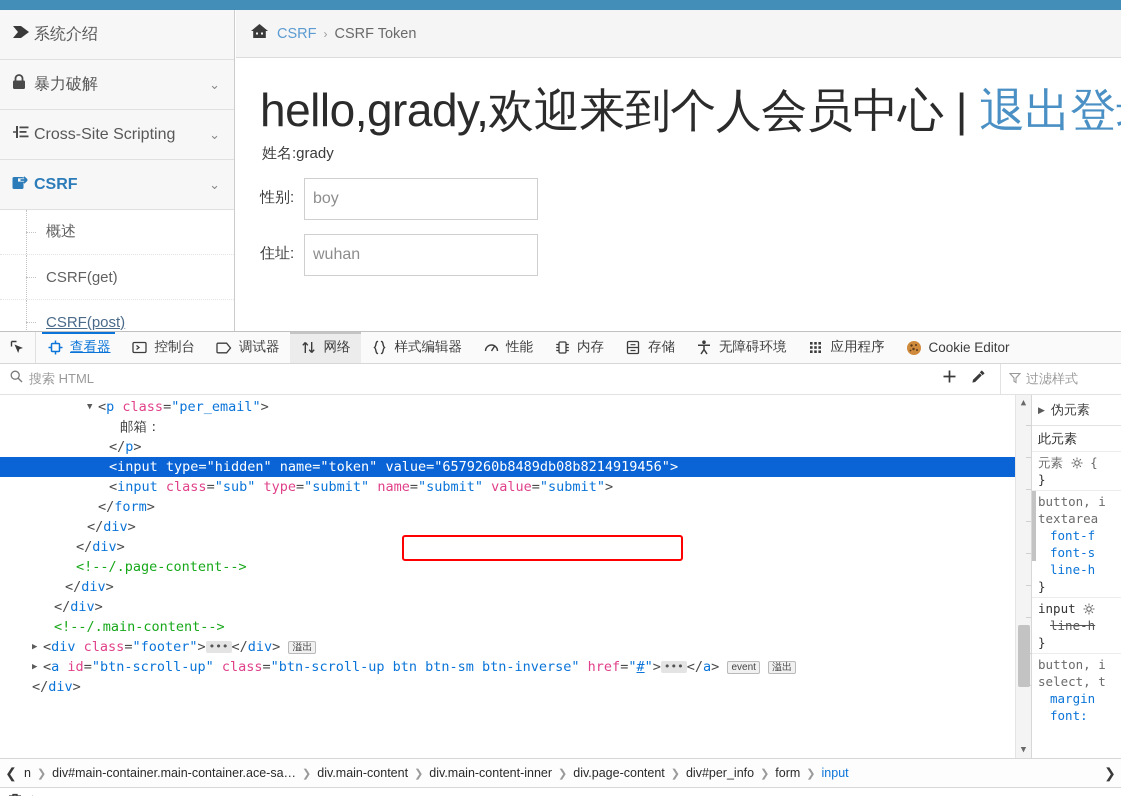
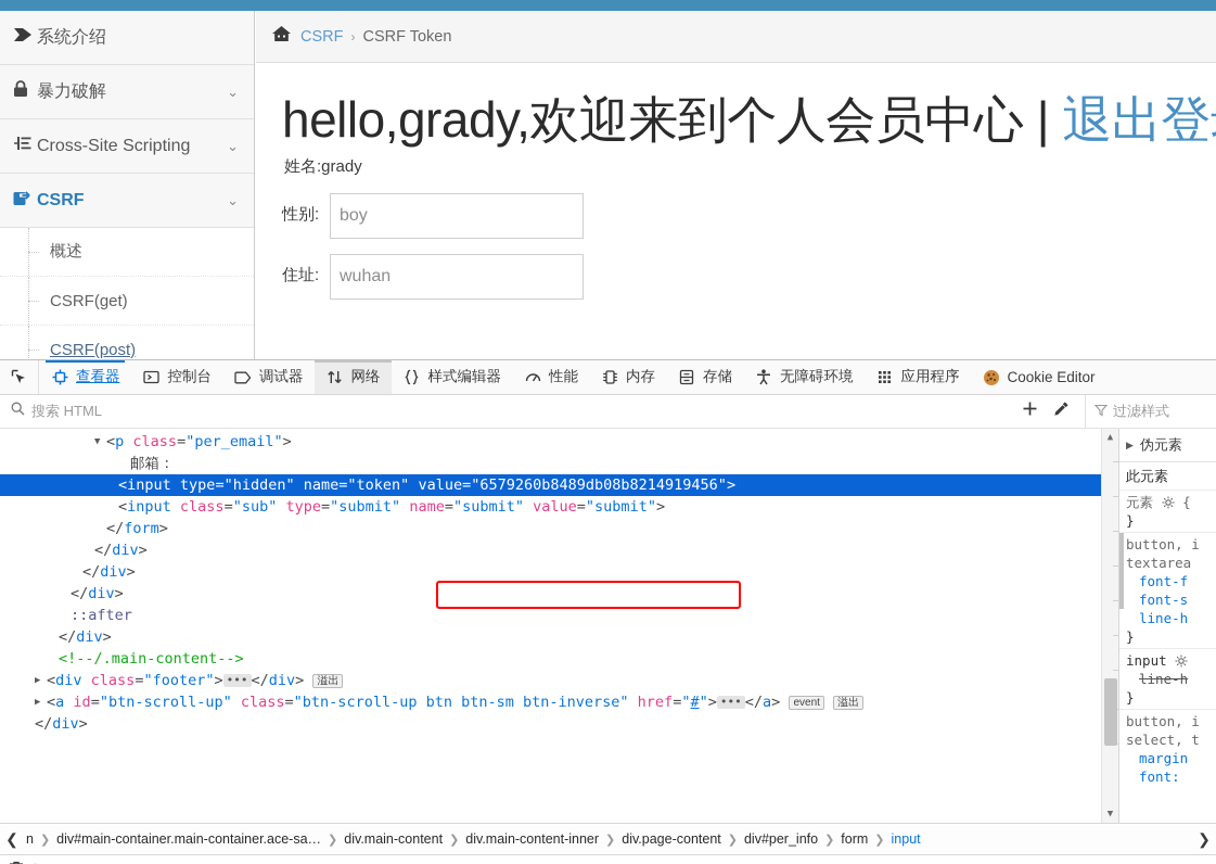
  系统介绍
  暴力破解
  ⌄
  Cross-Site Scripting
  ⌄
  CSRF
  ⌄
  概述
  CSRF(get)
  CSRF(post)
  CSRF
  ›
  CSRF Token
  hello,grady,欢迎来到个人会员中心 | 退出登
  姓名:grady
  性别:
  boy
  住址:
  wuhan
  查看器
  控制台
  调试器
  网络
  样式编辑器
  性能
  内存
  存储
  无障碍环境
  应用程序
  Cookie Editor
  搜索 HTML
  过滤样式
  ▼
  <p class="per_email">
  邮箱：
- </p>
  <input type="hidden" name="token" value="6579260b8489db08b8214919456">
  <input class="sub" type="submit" name="submit" value="submit">
  </form>
  </div>
  </div>
- <!--/.page-content-->
  </div>
+ ::after
  </div>
  <!--/.main-content-->
  ▶
  <div class="footer"> ••• </div> 溢出
  ▶
  <a id="btn-scroll-up" class="btn-scroll-up btn btn-sm btn-inverse" href="#"> ••• </a> event 溢出
  </div>
  ▲
  ▼
  ▶
  伪元素
  此元素
  元素 {
  }
  button, i
  textarea
  font-f
  font-s
  line-h
  }
  input
  line-h
  }
  button, i
  select, t
  margin
  font:
  ❮
  n
  ❯
  div#main-container.main-container.ace-sa…
  ❯
  div.main-content
  ❯
  div.main-content-inner
  ❯
  div.page-content
  ❯
  div#per_info
  ❯
  form
  ❯
  input
  ❯
